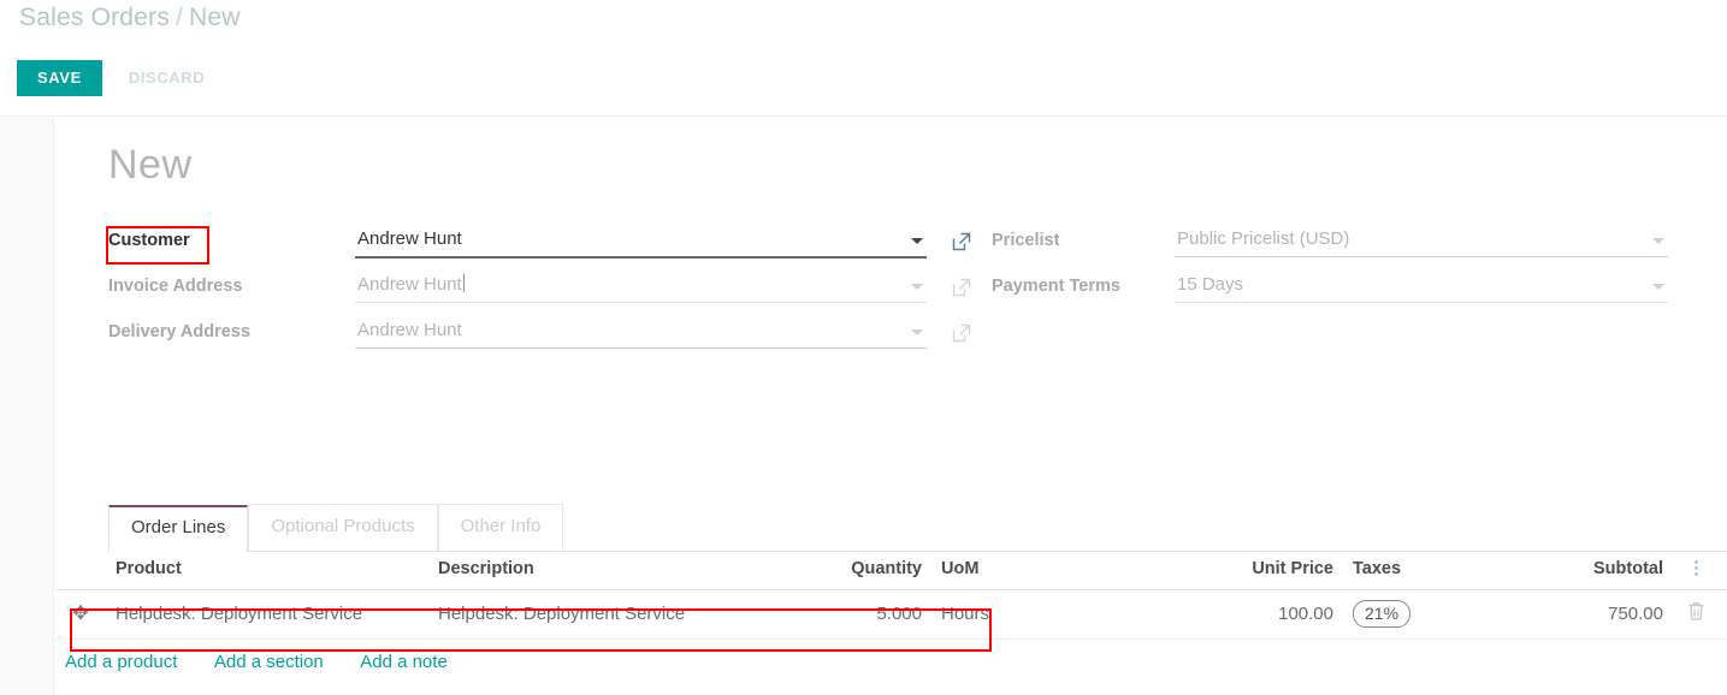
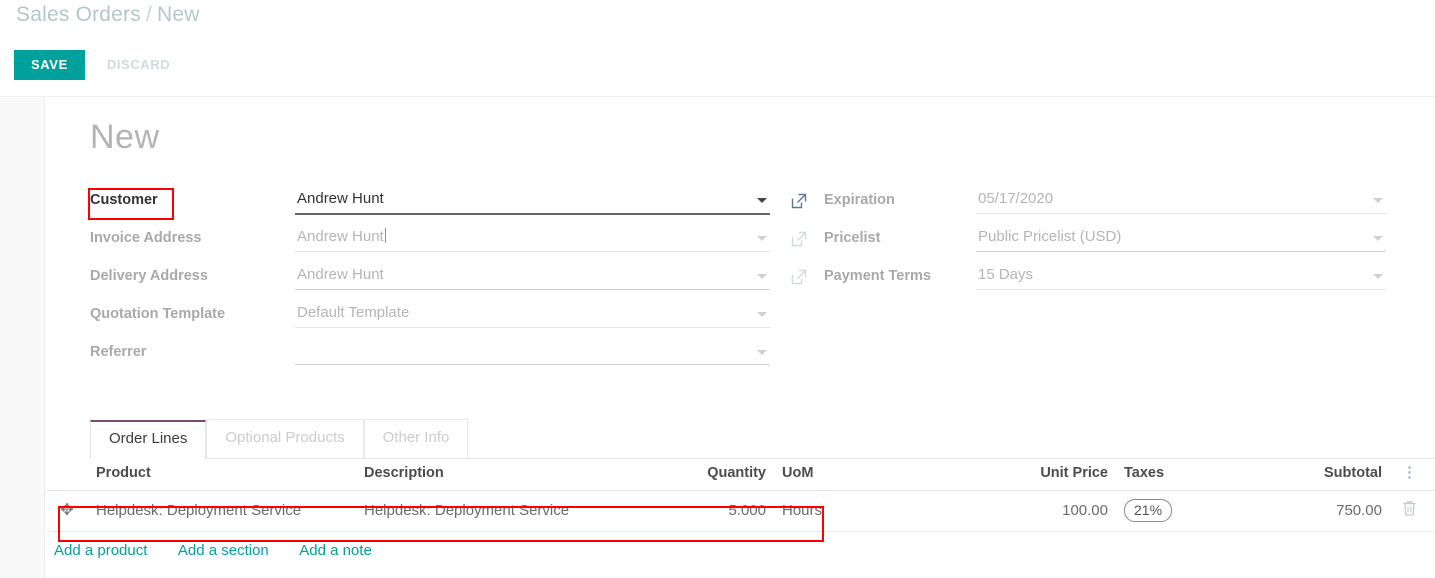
  Sales Orders / New
  SAVE
  DISCARD
  New
  Customer
  Andrew Hunt
  Invoice Address
  Andrew Hunt
  Delivery Address
  Andrew Hunt
+ Quotation Template
+ Default Template
+ Referrer
+ Expiration
+ 05/17/2020
  Pricelist
  Public Pricelist (USD)
  Payment Terms
  15 Days
  Order Lines
  Optional Products
  Other Info
  	Product	Description	Quantity	UoM		Unit Price	Taxes	Subtotal	⋮
  ✥	Helpdesk: Deployment Service	Helpdesk: Deployment Service	5.000	Hours		100.00	21%	750.00
  Add a product Add a section Add a note
